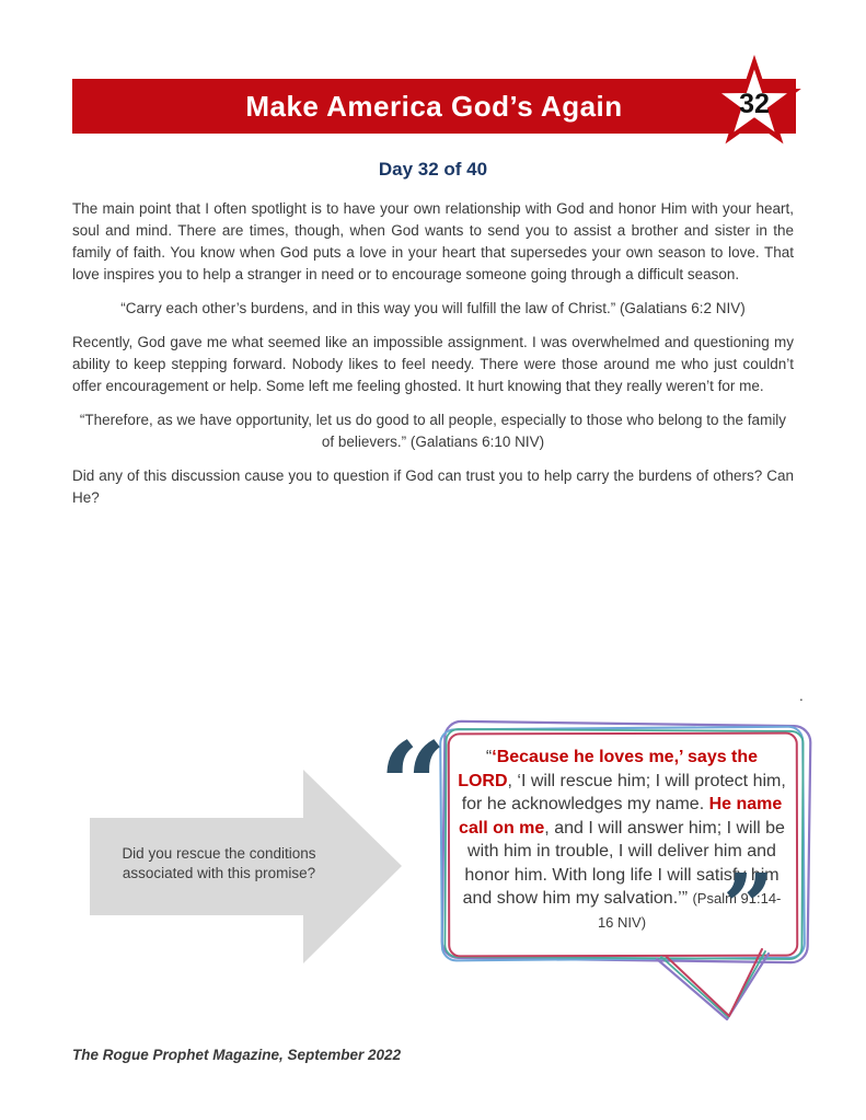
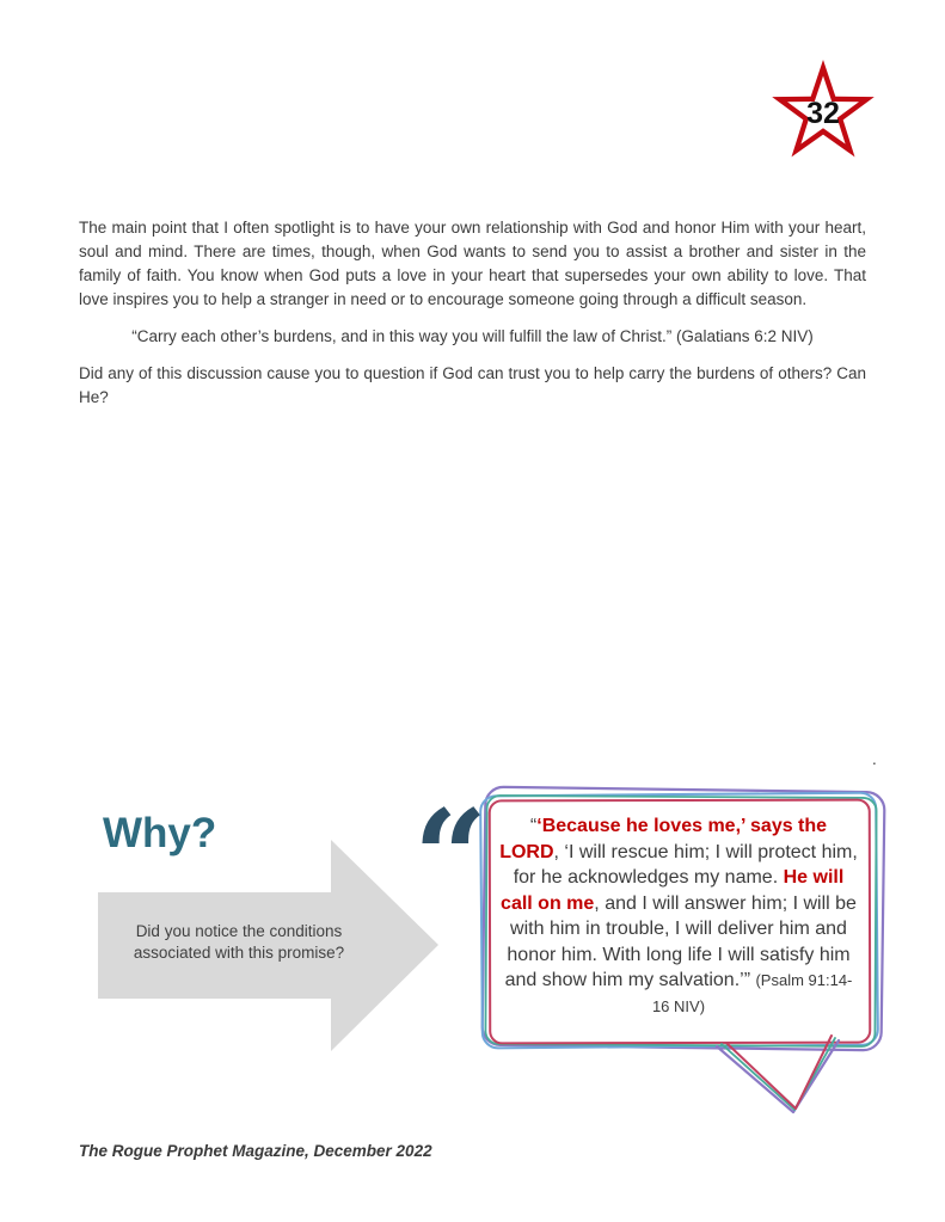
- Make America God’s Again
  32
- Day 32 of 40
- The main point that I often spotlight is to have your own relationship with God and honor Him with your heart, soul and mind. There are times, though, when God wants to send you to assist a brother and sister in the family of faith. You know when God puts a love in your heart that supersedes your own season to love. That love inspires you to help a stranger in need or to encourage someone going through a difficult season.
+ The main point that I often spotlight is to have your own relationship with God and honor Him with your heart, soul and mind. There are times, though, when God wants to send you to assist a brother and sister in the family of faith. You know when God puts a love in your heart that supersedes your own ability to love. That love inspires you to help a stranger in need or to encourage someone going through a difficult season.
  “Carry each other’s burdens, and in this way you will fulfill the law of Christ.” (Galatians 6:2 NIV)
- Recently, God gave me what seemed like an impossible assignment. I was overwhelmed and questioning my ability to keep stepping forward. Nobody likes to feel needy. There were those around me who just couldn’t offer encouragement or help. Some left me feeling ghosted. It hurt knowing that they really weren’t for me.
- “Therefore, as we have opportunity, let us do good to all people, especially to those who belong to the family of believers.” (Galatians 6:10 NIV)
  Did any of this discussion cause you to question if God can trust you to help carry the burdens of others? Can He?
  .
+ Why?
- Did you rescue the conditions associated with this promise?
+ Did you notice the conditions associated with this promise?
- “‘Because he loves me,’ says the LORD, ‘I will rescue him; I will protect him, for he acknowledges my name. He name call on me, and I will answer him; I will be with him in trouble, I will deliver him and honor him. With long life I will satisfy him and show him my salvation.’” (Psalm 91:14-16 NIV)
+ “‘Because he loves me,’ says the LORD, ‘I will rescue him; I will protect him, for he acknowledges my name. He will call on me, and I will answer him; I will be with him in trouble, I will deliver him and honor him. With long life I will satisfy him and show him my salvation.’” (Psalm 91:14-16 NIV)
  “
- ”
- The Rogue Prophet Magazine, September 2022
+ The Rogue Prophet Magazine, December 2022
